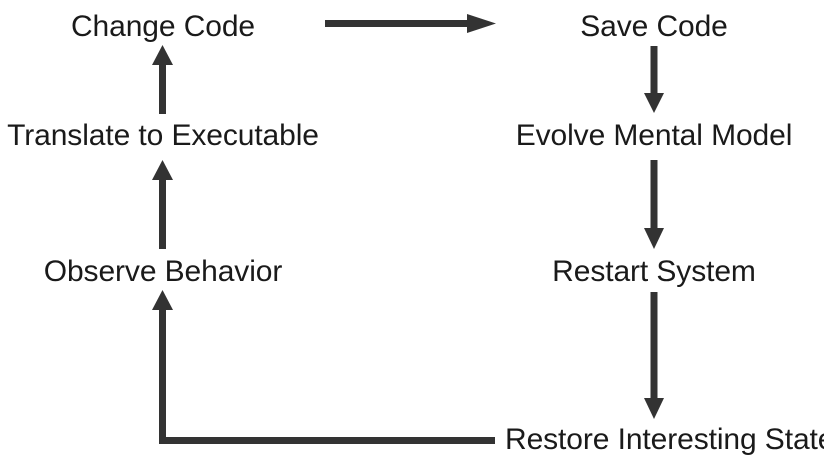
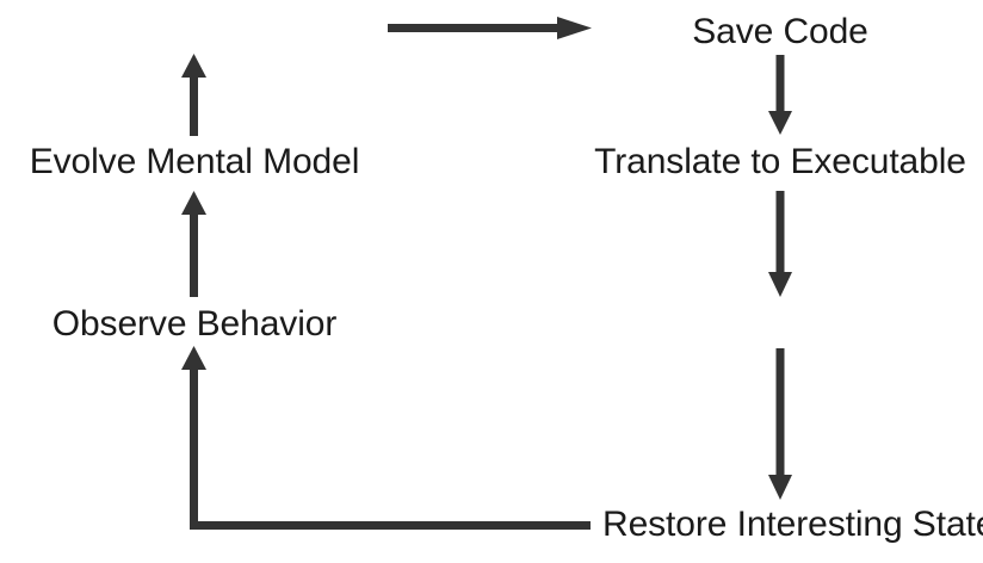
- Change Code
- Translate to Executable
+ Evolve Mental Model
  Observe Behavior
  Save Code
- Evolve Mental Model
+ Translate to Executable
- Restart System
  Restore Interesting Stat
